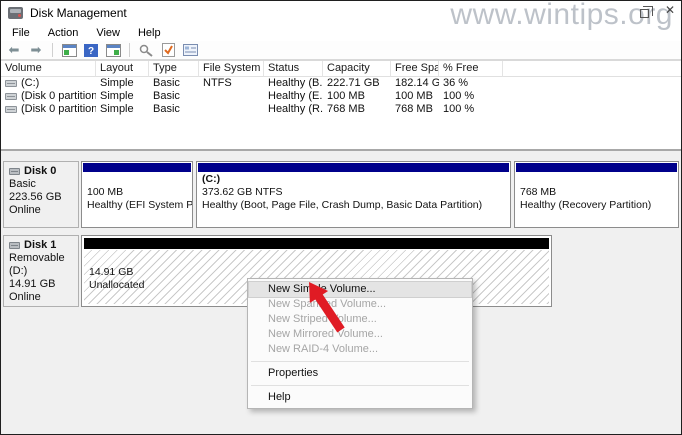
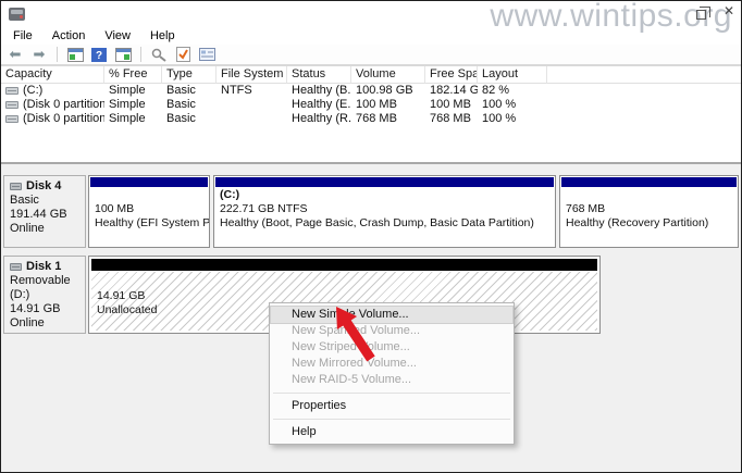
- Disk Management
  ✕
  www.wintips.org
  File
  Action
  View
  Help
  ⬅
  ➡
  ?
- Volume
+ Capacity
- Layout
+ % Free
  Type
  File System
  Status
- Capacity
+ Volume
  Free Spa
- % Free
+ Layout
  (C:)
  Simple
  Basic
  NTFS
  Healthy (B.
- 222.71 GB
+ 100.98 GB
  182.14 G
- 36 %
+ 82 %
  (Disk 0 partition
  Simple
  Basic
  Healthy (E.
  100 MB
  100 MB
  100 %
  (Disk 0 partition
  Simple
  Basic
  Healthy (R.
  768 MB
  768 MB
  100 %
- Disk 0
+ Disk 4
  Basic
- 223.56 GB
+ 191.44 GB
  Online
  100 MB
  Healthy (EFI System P
  (C:)
- 373.62 GB NTFS
+ 222.71 GB NTFS
- Healthy (Boot, Page File, Crash Dump, Basic Data Partition)
+ Healthy (Boot, Page Basic, Crash Dump, Basic Data Partition)
  768 MB
  Healthy (Recovery Partition)
  Disk 1
  Removable (D:)
  14.91 GB
  Online
  14.91 GB
  Unallocated
  New Sim Volume...
  New Spand Volume...
  New Stripedolume...
  New Mirrored Volume...
- New RAID-4 Volume...
+ New RAID-5 Volume...
  Properties
  Help
